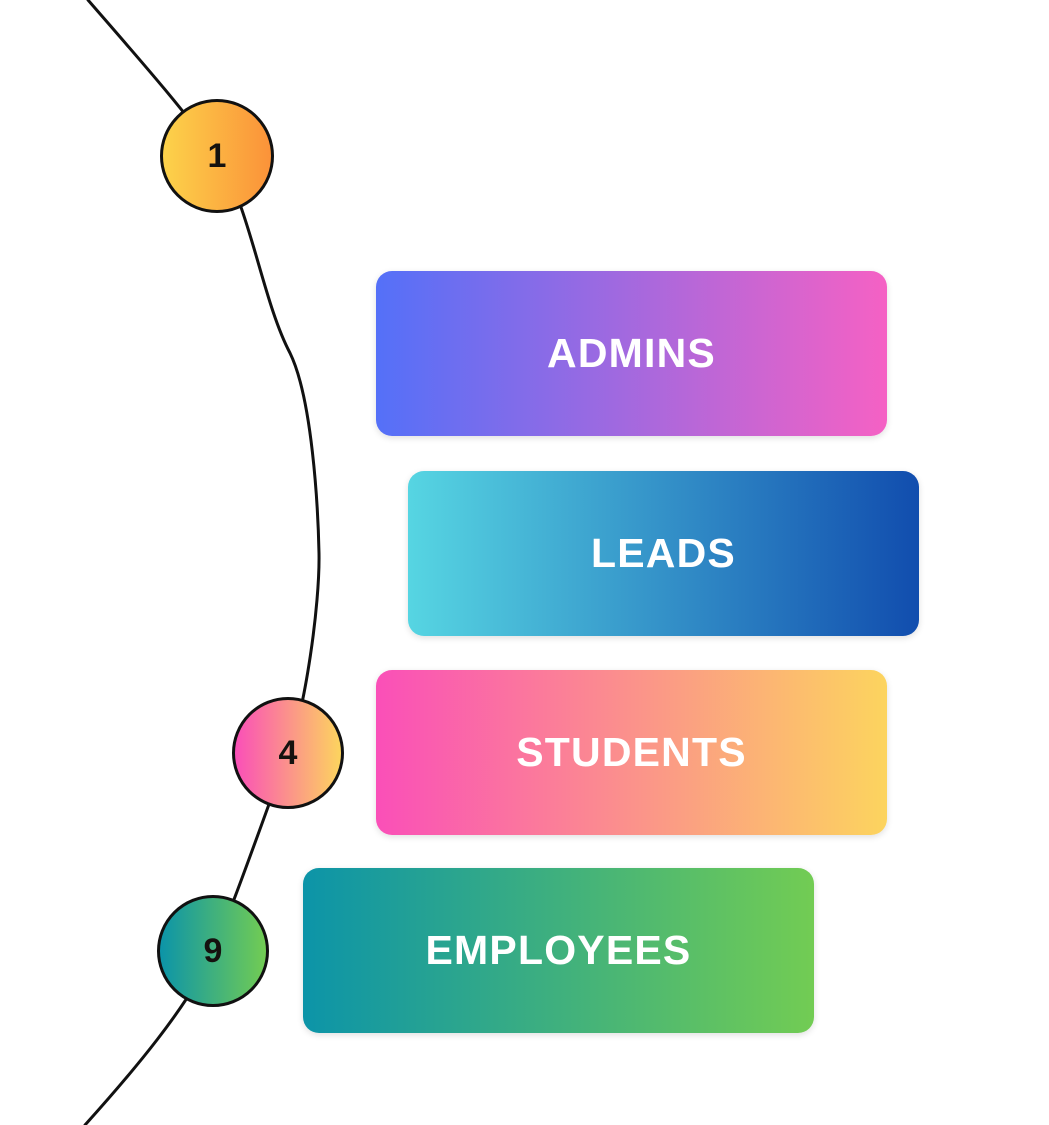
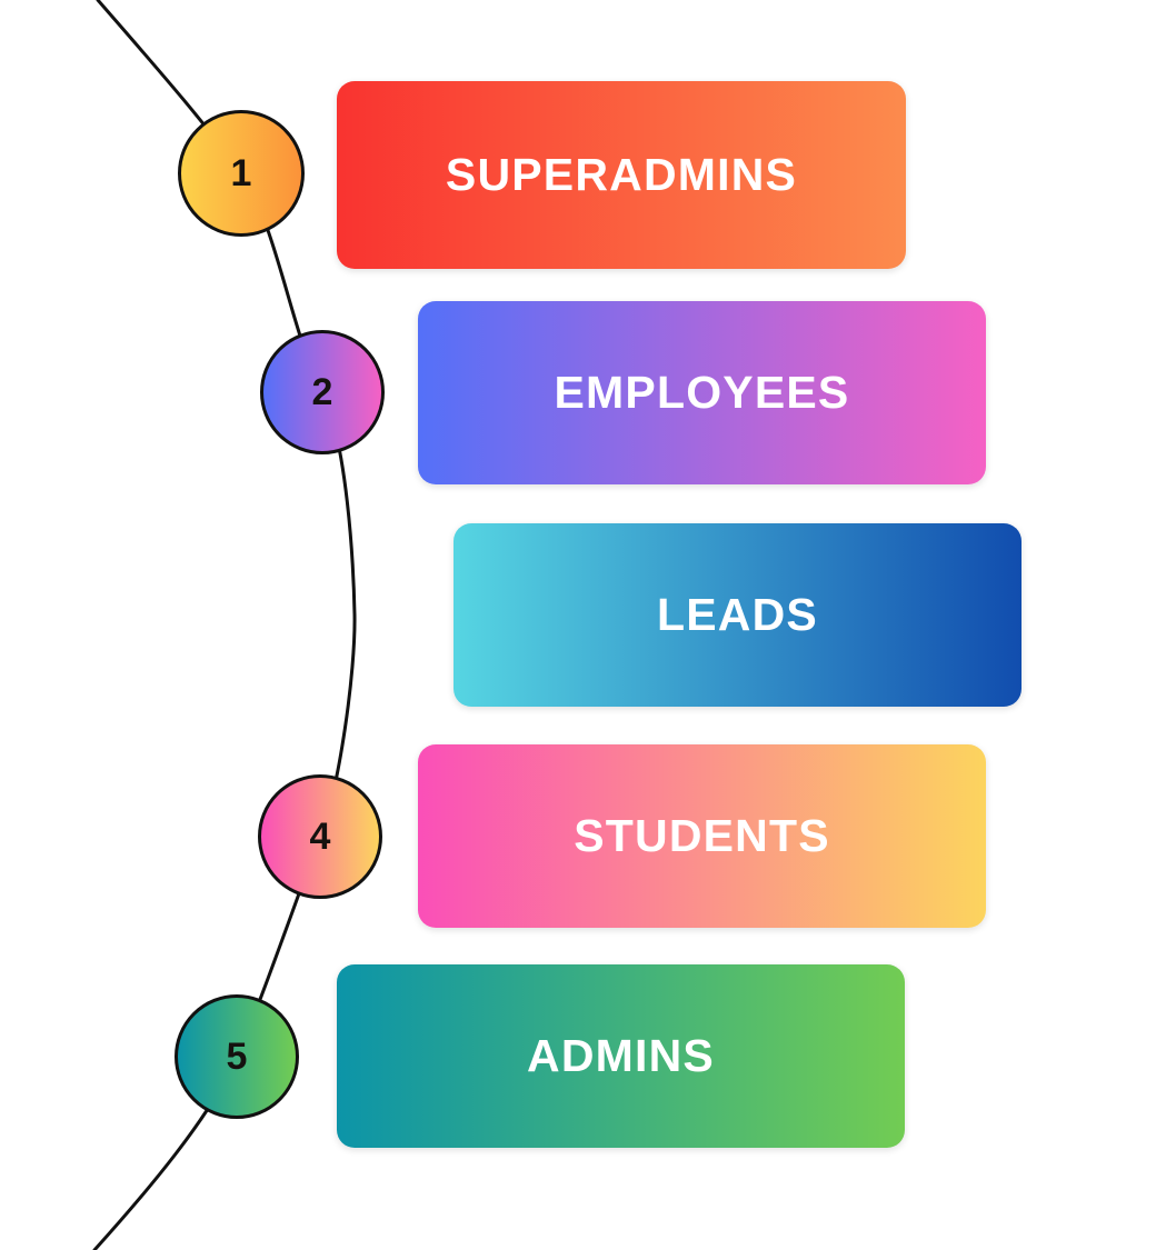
+ SUPERADMINS
  1
- ADMINS
+ EMPLOYEES
+ 2
  LEADS
  STUDENTS
  4
- EMPLOYEES
+ ADMINS
- 9
+ 5
